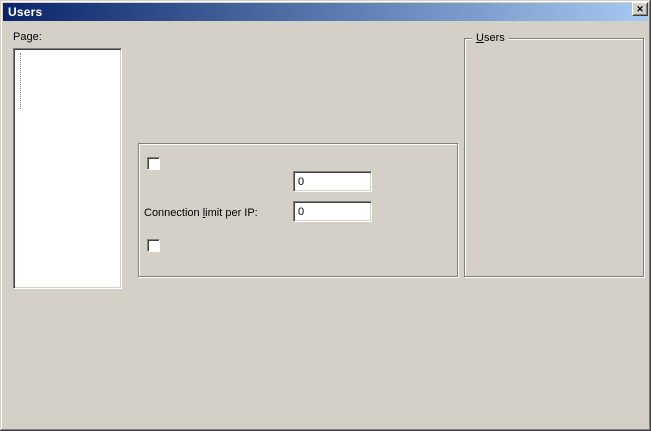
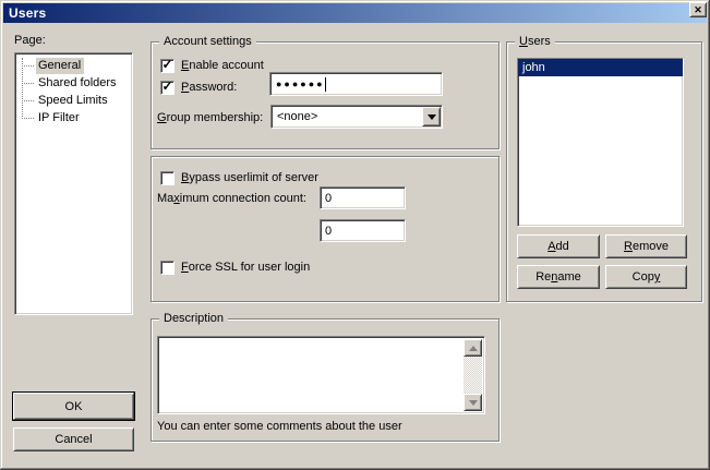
  Users
  ✕
  Page:
+ General
+ Shared folders
+ Speed Limits
+ IP Filter
+ OK
+ Cancel
+ Account settings
+ Enable account
+ Password:
+ ●●●●●●
+ Group membership:
+ <none>
+ Bypass userlimit of server
+ Maximum connection count:
  0
- Connection limit per IP:
  0
+ Force SSL for user login
+ Description
+ You can enter some comments about the user
  Users
+ john
+ Add
+ Remove
+ Rename
+ Copy
